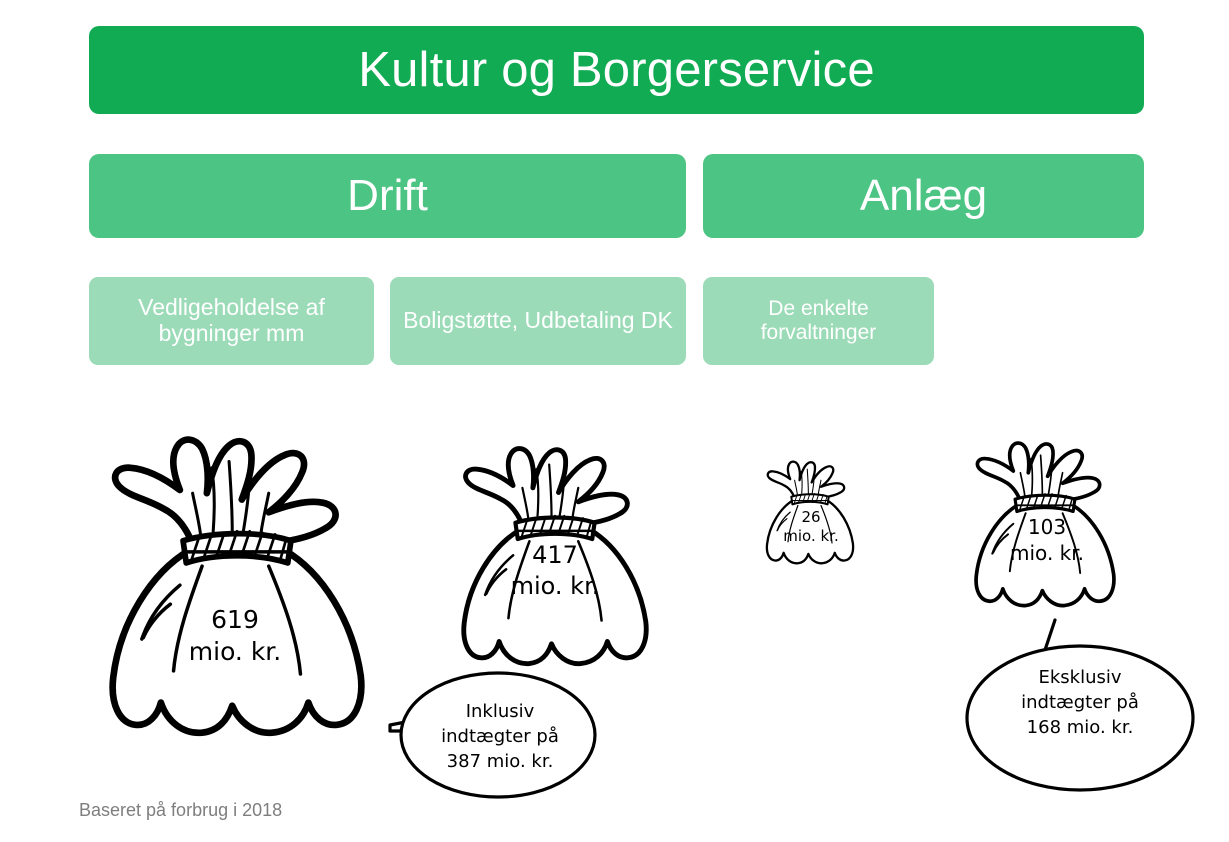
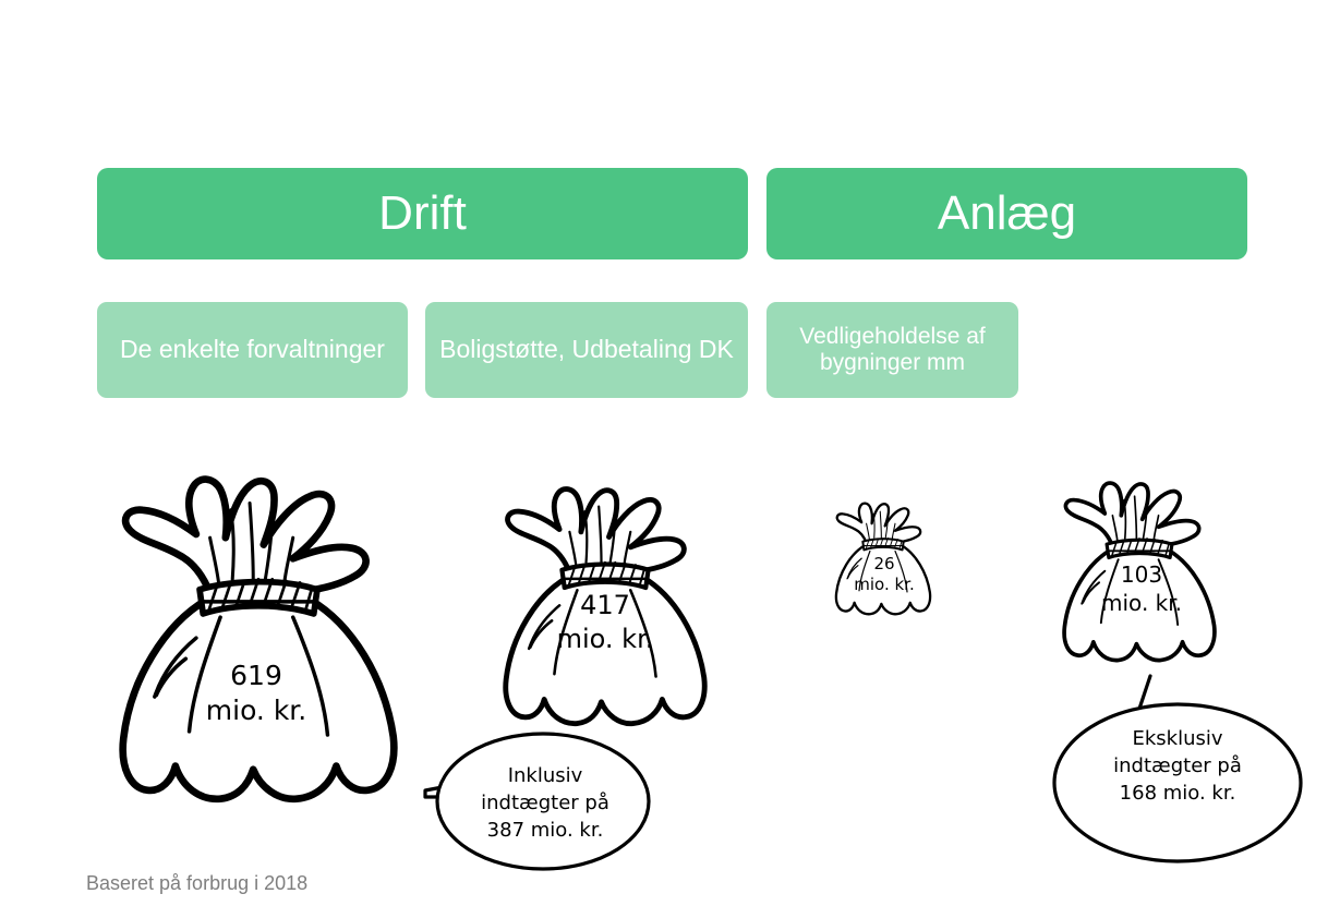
- Kultur og Borgerservice
  Drift
  Anlæg
- Vedligeholdelse af bygninger mm
+ De enkelte forvaltninger
  Boligstøtte, Udbetaling DK
- De enkelte forvaltninger
+ Vedligeholdelse af bygninger mm
  619
  mio. kr.
  417
  mio. kr.
  26
  mio. kr.
  103
  mio. kr.
  Inklusiv
  indtægter på
  387 mio. kr.
  Eksklusiv
  indtægter på
  168 mio. kr.
  Baseret på forbrug i 2018
